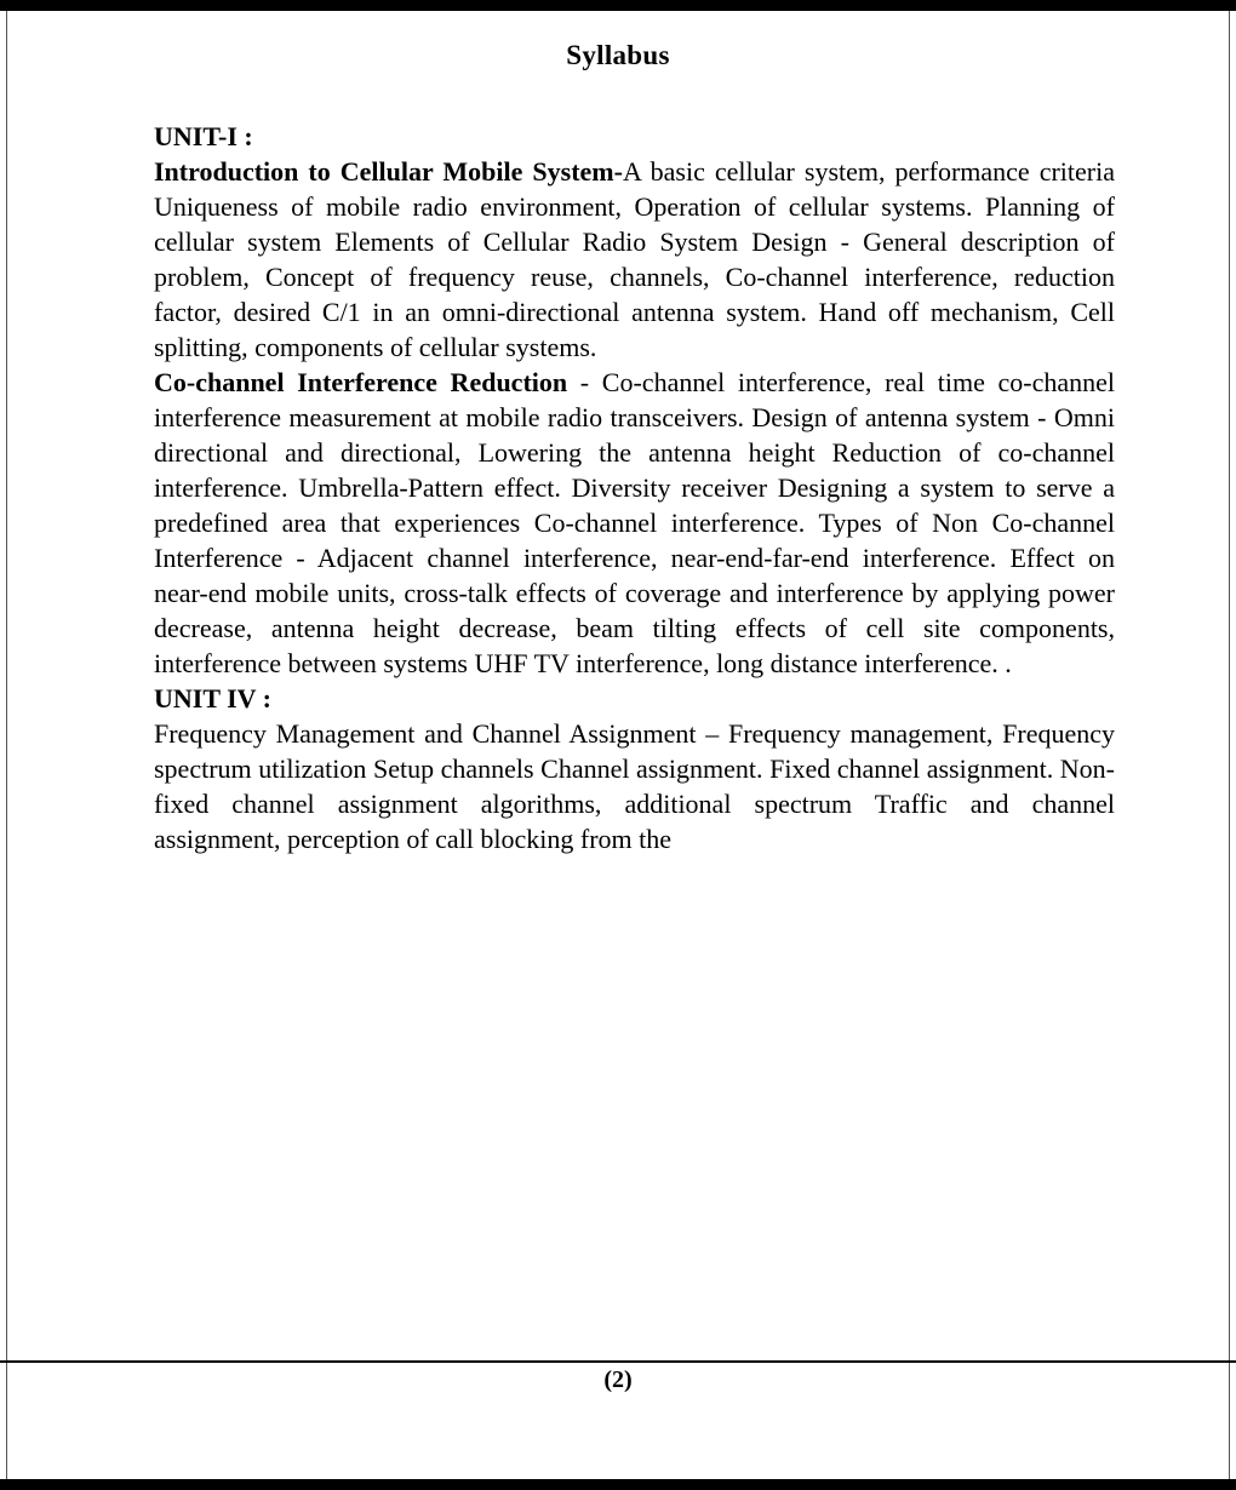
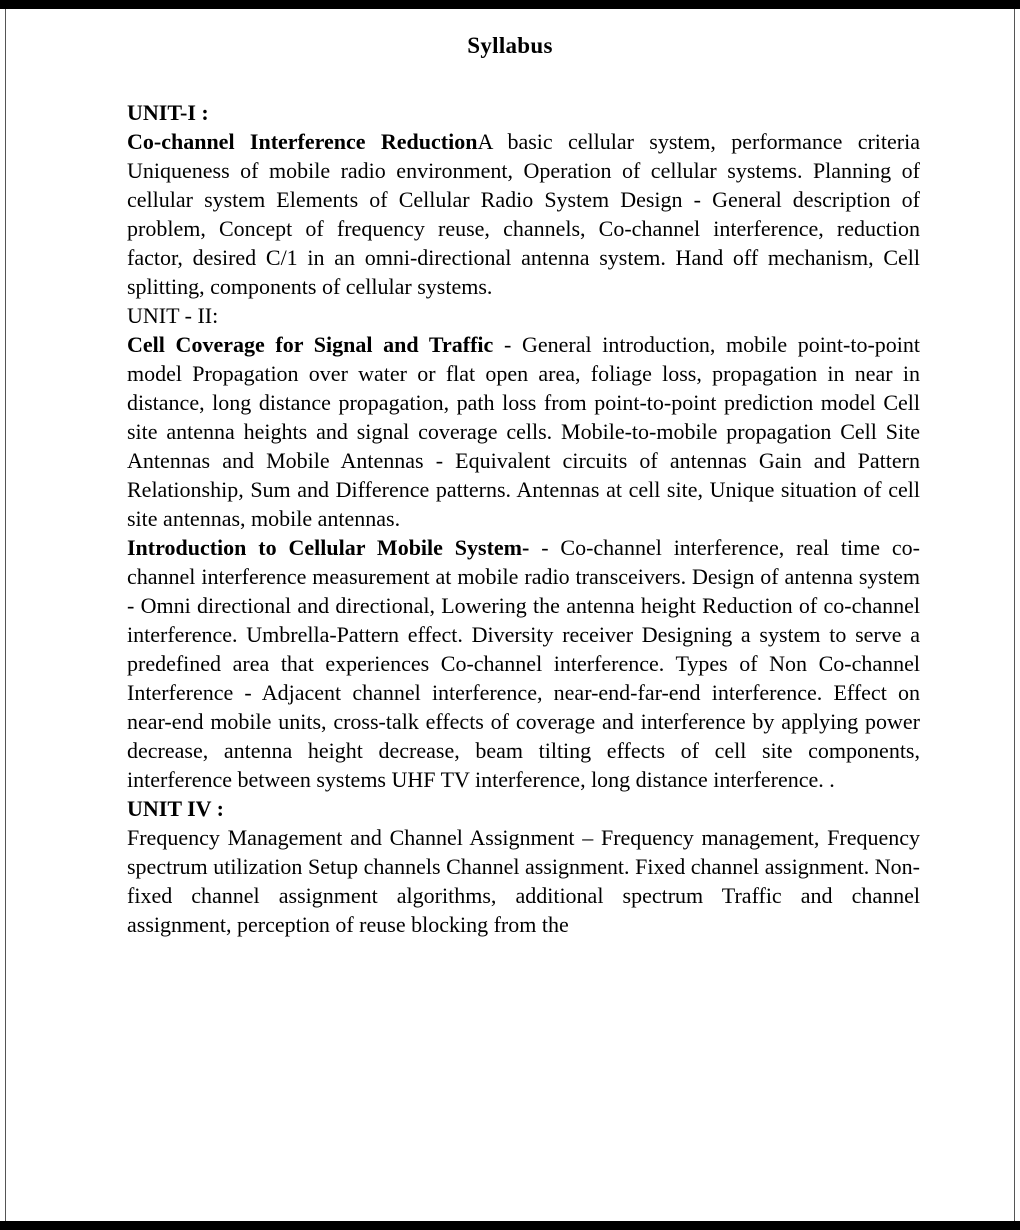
  Syllabus
  UNIT-I :
- Introduction to Cellular Mobile System-A basic cellular system, performance criteria Uniqueness of mobile radio environment, Operation of cellular systems. Planning of cellular system Elements of Cellular Radio System Design - General description of problem, Concept of frequency reuse, channels, Co-channel interference, reduction factor, desired C/1 in an omni-directional antenna system. Hand off mechanism, Cell splitting, components of cellular systems.
+ Co-channel Interference ReductionA basic cellular system, performance criteria Uniqueness of mobile radio environment, Operation of cellular systems. Planning of cellular system Elements of Cellular Radio System Design - General description of problem, Concept of frequency reuse, channels, Co-channel interference, reduction factor, desired C/1 in an omni-directional antenna system. Hand off mechanism, Cell splitting, components of cellular systems.
+ UNIT - II:
+ Cell Coverage for Signal and Traffic - General introduction, mobile point-to-point model Propagation over water or flat open area, foliage loss, propagation in near in distance, long distance propagation, path loss from point-to-point prediction model Cell site antenna heights and signal coverage cells. Mobile-to-mobile propagation Cell Site Antennas and Mobile Antennas - Equivalent circuits of antennas Gain and Pattern Relationship, Sum and Difference patterns. Antennas at cell site, Unique situation of cell site antennas, mobile antennas.
- Co-channel Interference Reduction - Co-channel interference, real time co-channel interference measurement at mobile radio transceivers. Design of antenna system - Omni directional and directional, Lowering the antenna height Reduction of co-channel interference. Umbrella-Pattern effect. Diversity receiver Designing a system to serve a predefined area that experiences Co-channel interference. Types of Non Co-channel Interference - Adjacent channel interference, near-end-far-end interference. Effect on near-end mobile units, cross-talk effects of coverage and interference by applying power decrease, antenna height decrease, beam tilting effects of cell site components, interference between systems UHF TV interference, long distance interference. .
+ Introduction to Cellular Mobile System- - Co-channel interference, real time co-channel interference measurement at mobile radio transceivers. Design of antenna system - Omni directional and directional, Lowering the antenna height Reduction of co-channel interference. Umbrella-Pattern effect. Diversity receiver Designing a system to serve a predefined area that experiences Co-channel interference. Types of Non Co-channel Interference - Adjacent channel interference, near-end-far-end interference. Effect on near-end mobile units, cross-talk effects of coverage and interference by applying power decrease, antenna height decrease, beam tilting effects of cell site components, interference between systems UHF TV interference, long distance interference. .
  UNIT IV :
- Frequency Management and Channel Assignment – Frequency management, Frequency spectrum utilization Setup channels Channel assignment. Fixed channel assignment. Non-fixed channel assignment algorithms, additional spectrum Traffic and channel assignment, perception of call blocking from the
+ Frequency Management and Channel Assignment – Frequency management, Frequency spectrum utilization Setup channels Channel assignment. Fixed channel assignment. Non-fixed channel assignment algorithms, additional spectrum Traffic and channel assignment, perception of reuse blocking from the
- (2)
